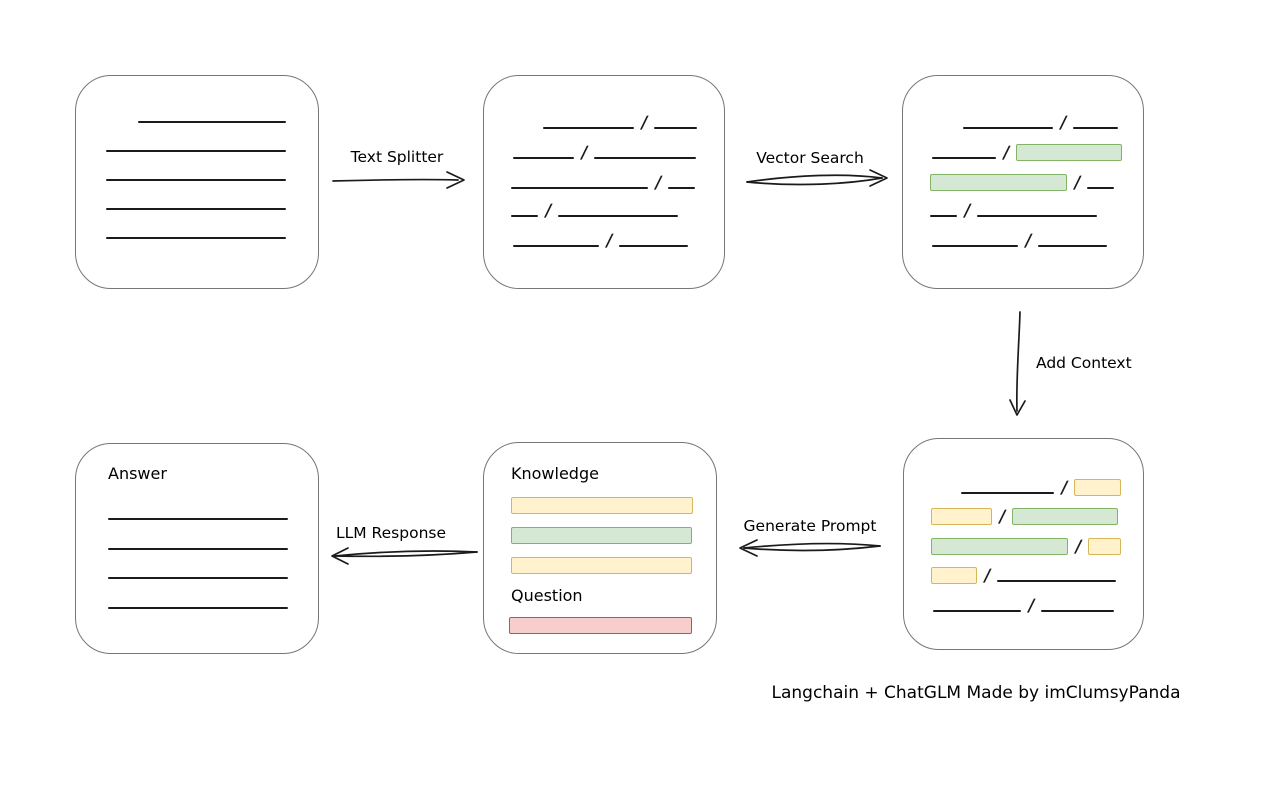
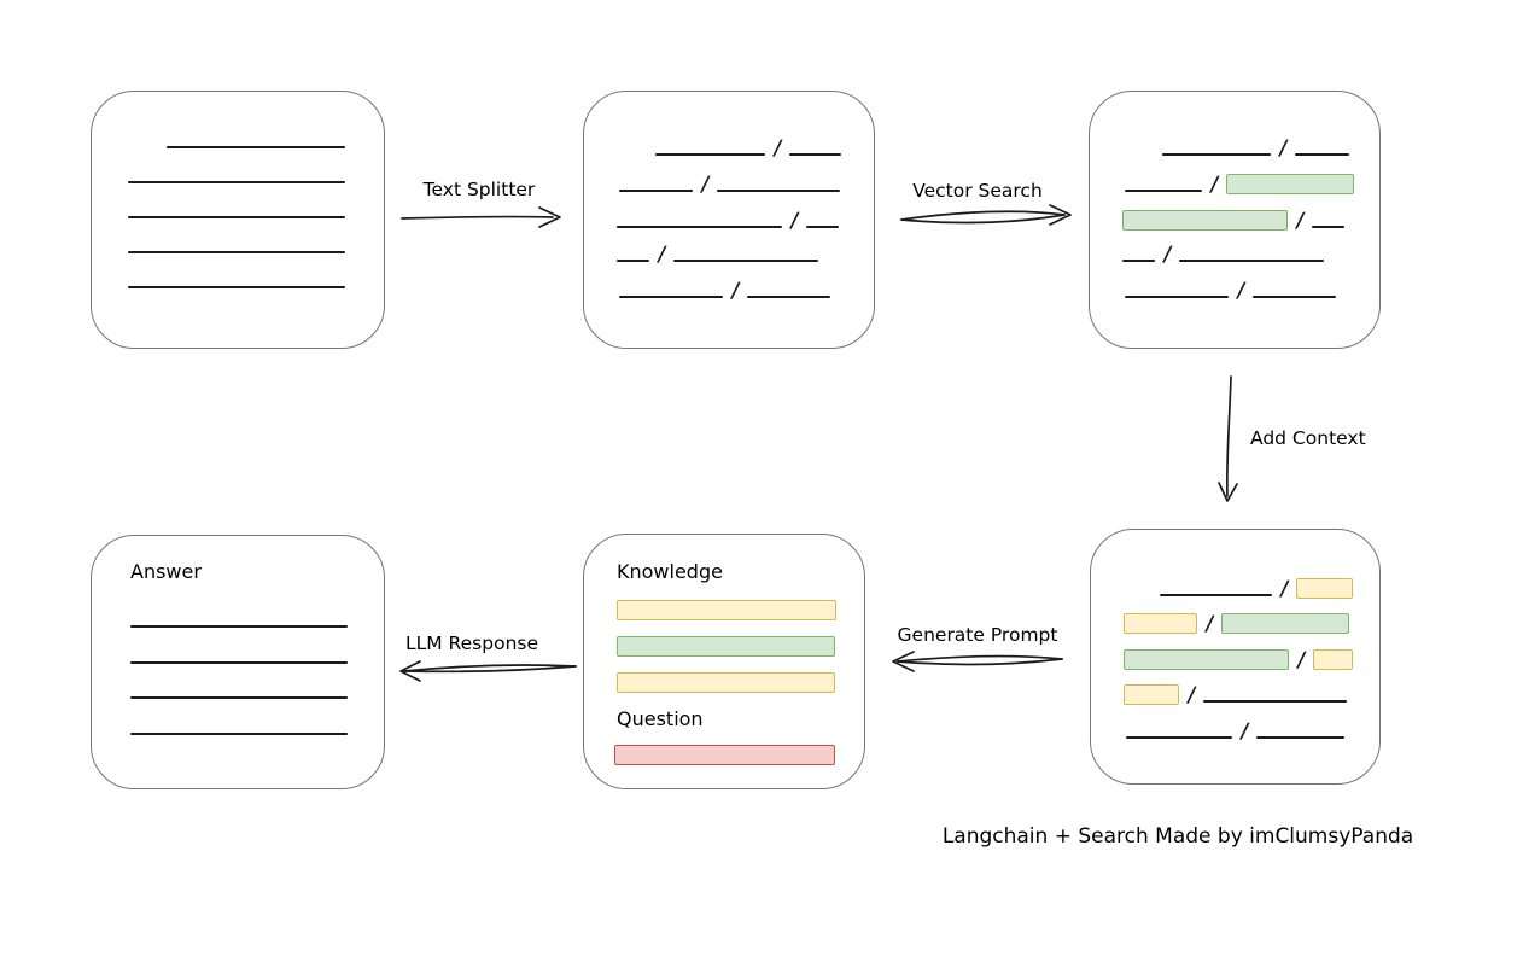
  Knowledge
  Question
  Answer
  Text Splitter
  Vector Search
  Add Context
  Generate Prompt
  LLM Response
- Langchain + ChatGLM Made by imClumsyPanda
+ Langchain + Search Made by imClumsyPanda
